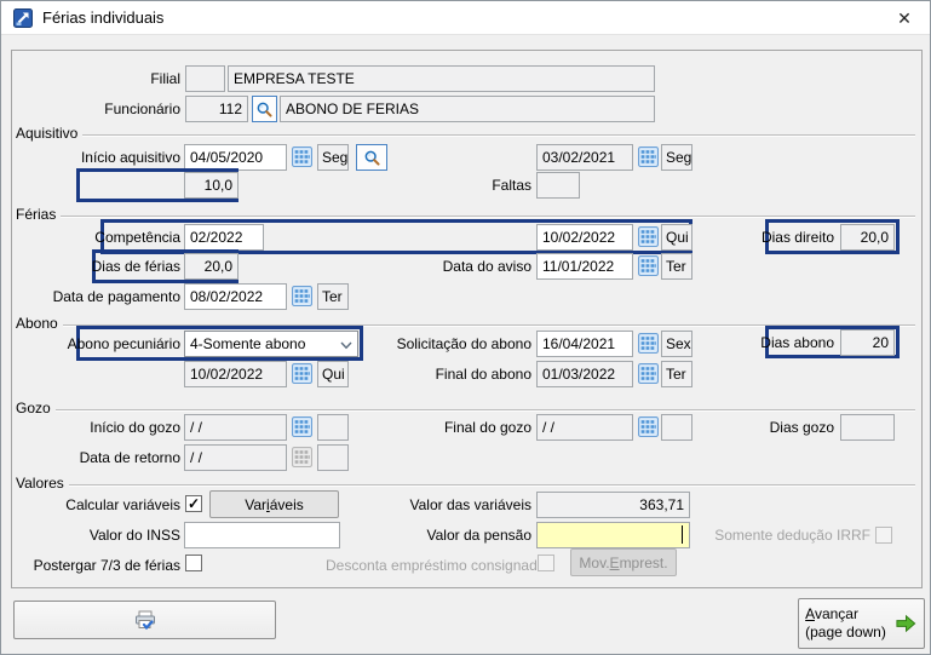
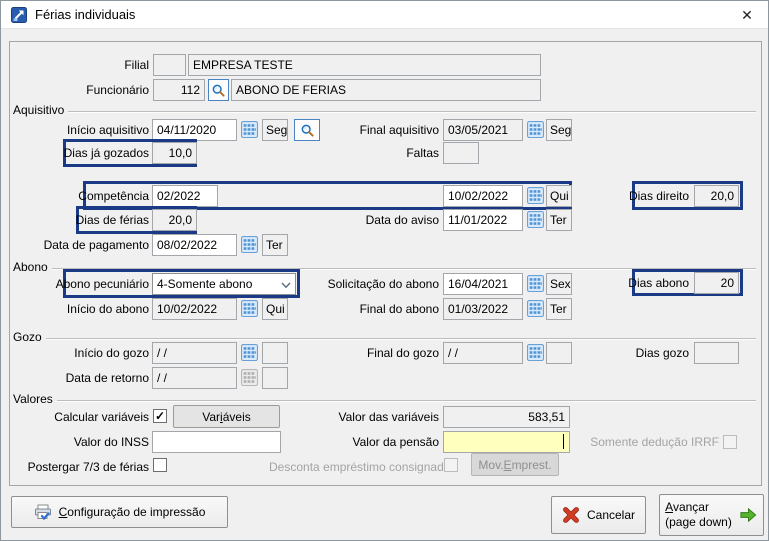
  Férias individuais
  ✕
  Filial
  EMPRESA TESTE
  Funcionário
  112
  ABONO DE FERIAS
  Aquisitivo
  Início aquisitivo
- 04/05/2020
+ 04/11/2020
  Seg
+ Final aquisitivo
- 03/02/2021
+ 03/05/2021
  Seg
+ Dias já gozados
  10,0
  Faltas
- Férias
  Competência
  02/2022
  10/02/2022
  Qui
  Dias direito
  20,0
  Dias de férias
  20,0
  Data do aviso
  11/01/2022
  Ter
  Data de pagamento
  08/02/2022
  Ter
  Abono
  Abono pecuniário
  4-Somente abono
  Solicitação do abono
  16/04/2021
  Sex
  Dias abono
  20
+ Início do abono
  10/02/2022
  Qui
  Final do abono
  01/03/2022
  Ter
  Gozo
  Início do gozo
  / /
  Final do gozo
  / /
  Dias gozo
  Data de retorno
  / /
  Valores
  Calcular variáveis
  ✓
  Variáveis
  Valor das variáveis
- 363,71
+ 583,51
  Valor do INSS
  Valor da pensão
  Somente dedução IRRF
  Postergar 7/3 de férias
  Desconta empréstimo consignad
  Mov.Emprest.
+ Configuração de impressão
+ Cancelar
  Avançar
  (page down)
